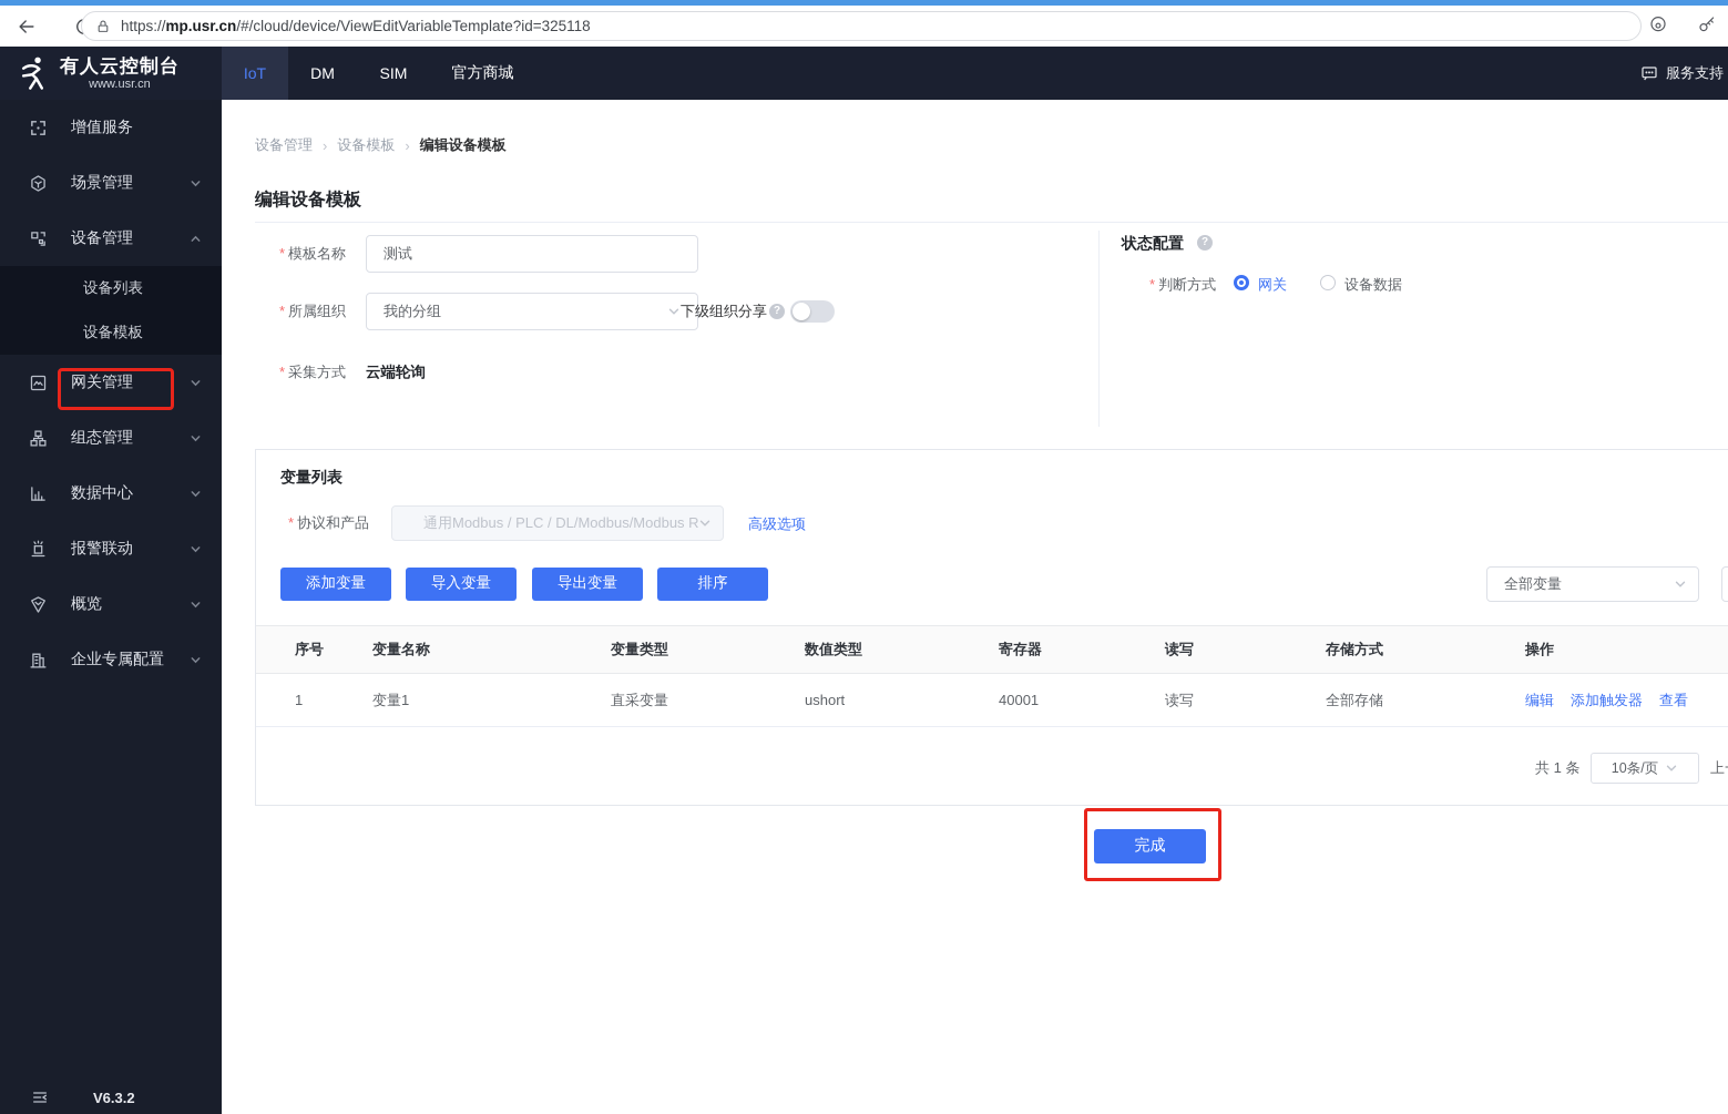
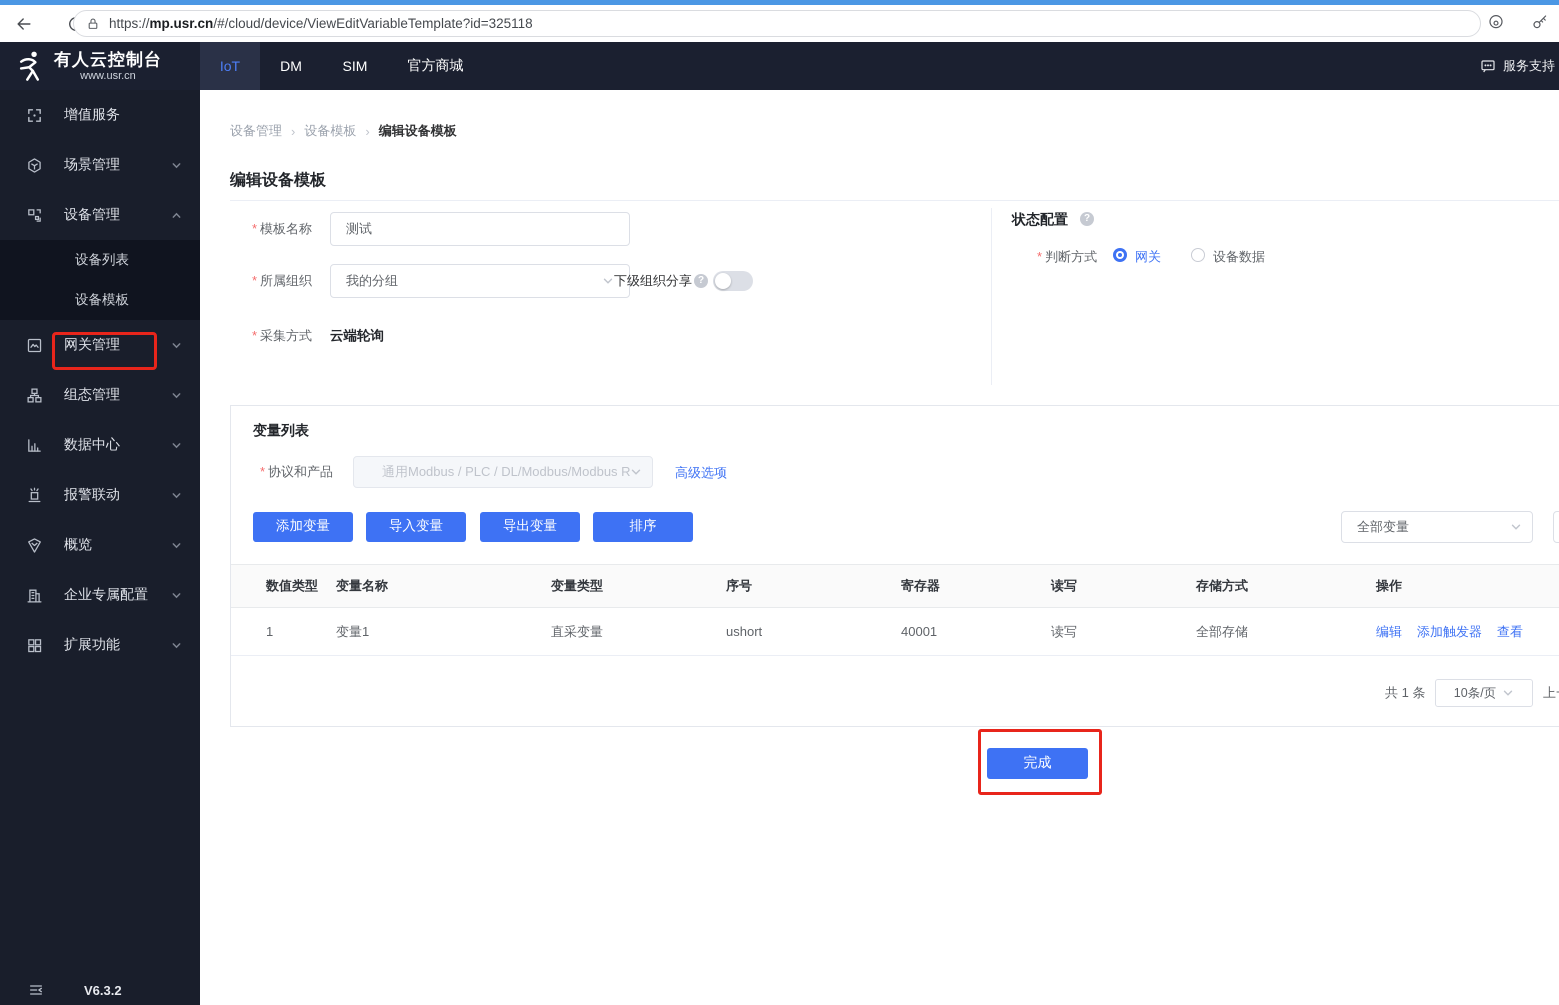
  https://mp.usr.cn/#/cloud/device/ViewEditVariableTemplate?id=325118
  有人云控制台
  www.usr.cn
  IoT
  DM
  SIM
  官方商城
  服务支持
  增值服务
  场景管理
  设备管理
  设备列表
  设备模板
  网关管理
  组态管理
  数据中心
  报警联动
  概览
  企业专属配置
+ 扩展功能
  V6.3.2
  设备管理
  设备模板
  编辑设备模板
  编辑设备模板
  * 模板名称
  测试
  * 所属组织
  我的分组
  下级组织分享
  * 采集方式
  云端轮询
  状态配置
  * 判断方式
  网关
  设备数据
  变量列表
  * 协议和产品
  通用Modbus / PLC / DL/Modbus/Modbus R
  高级选项
  添加变量
  导入变量
  导出变量
  排序
  全部变量
- 序号
+ 数值类型
  变量名称
  变量类型
- 数值类型
+ 序号
  寄存器
  读写
  存储方式
  操作
  1
  变量1
  直采变量
  ushort
  40001
  读写
  全部存储
  编辑
  添加触发器
  查看
  共 1 条
  10条/页
  完成
